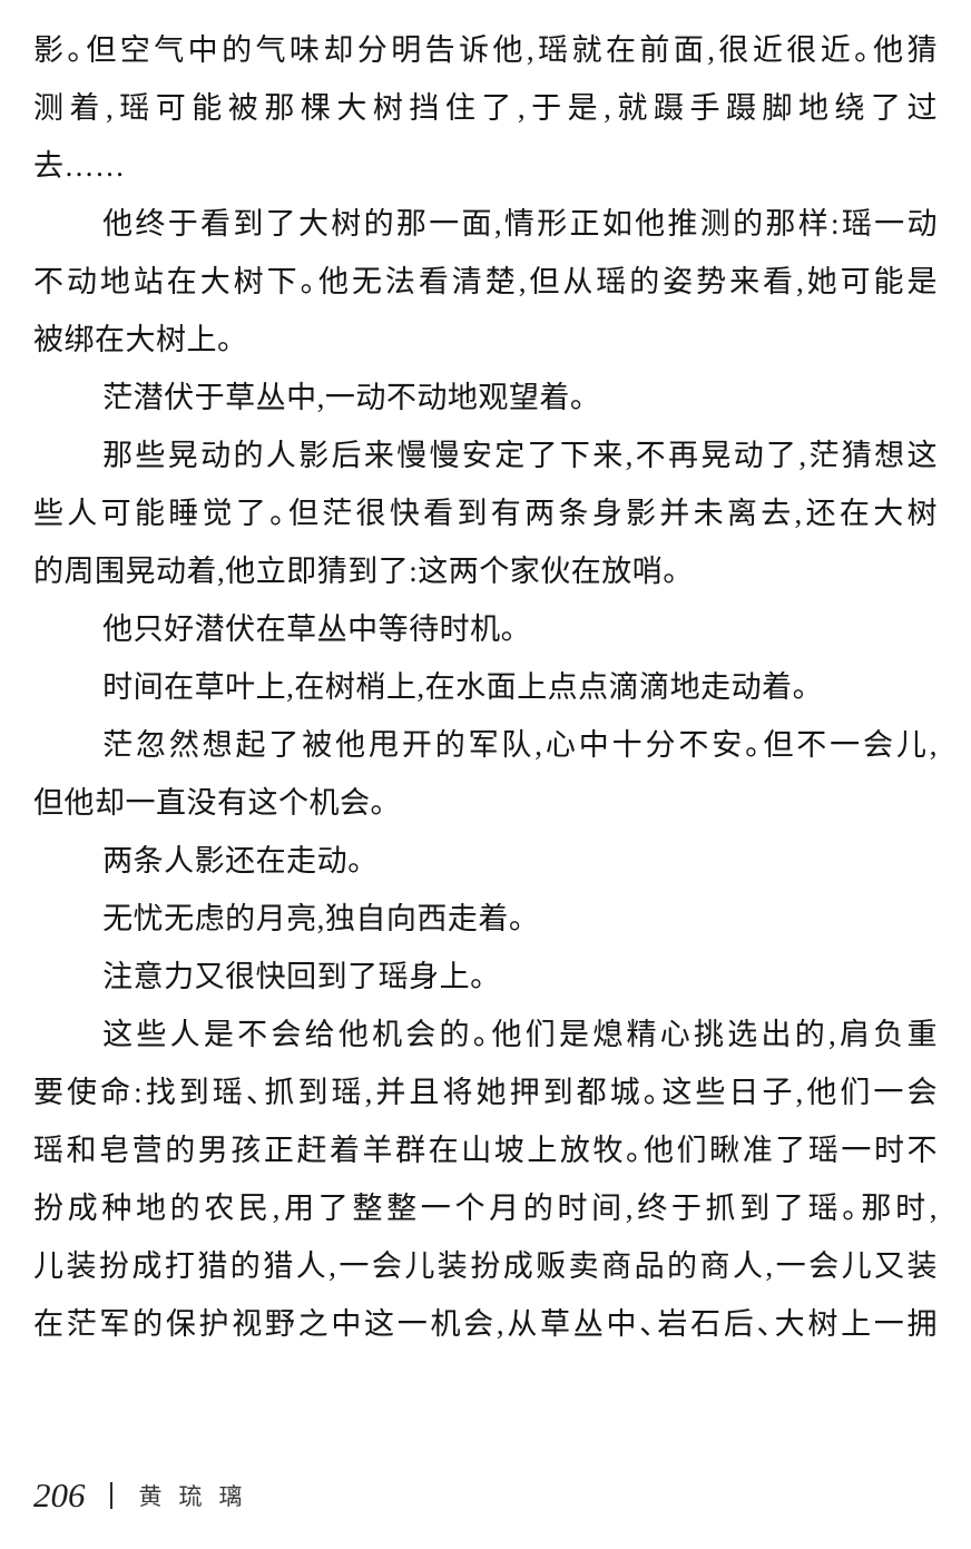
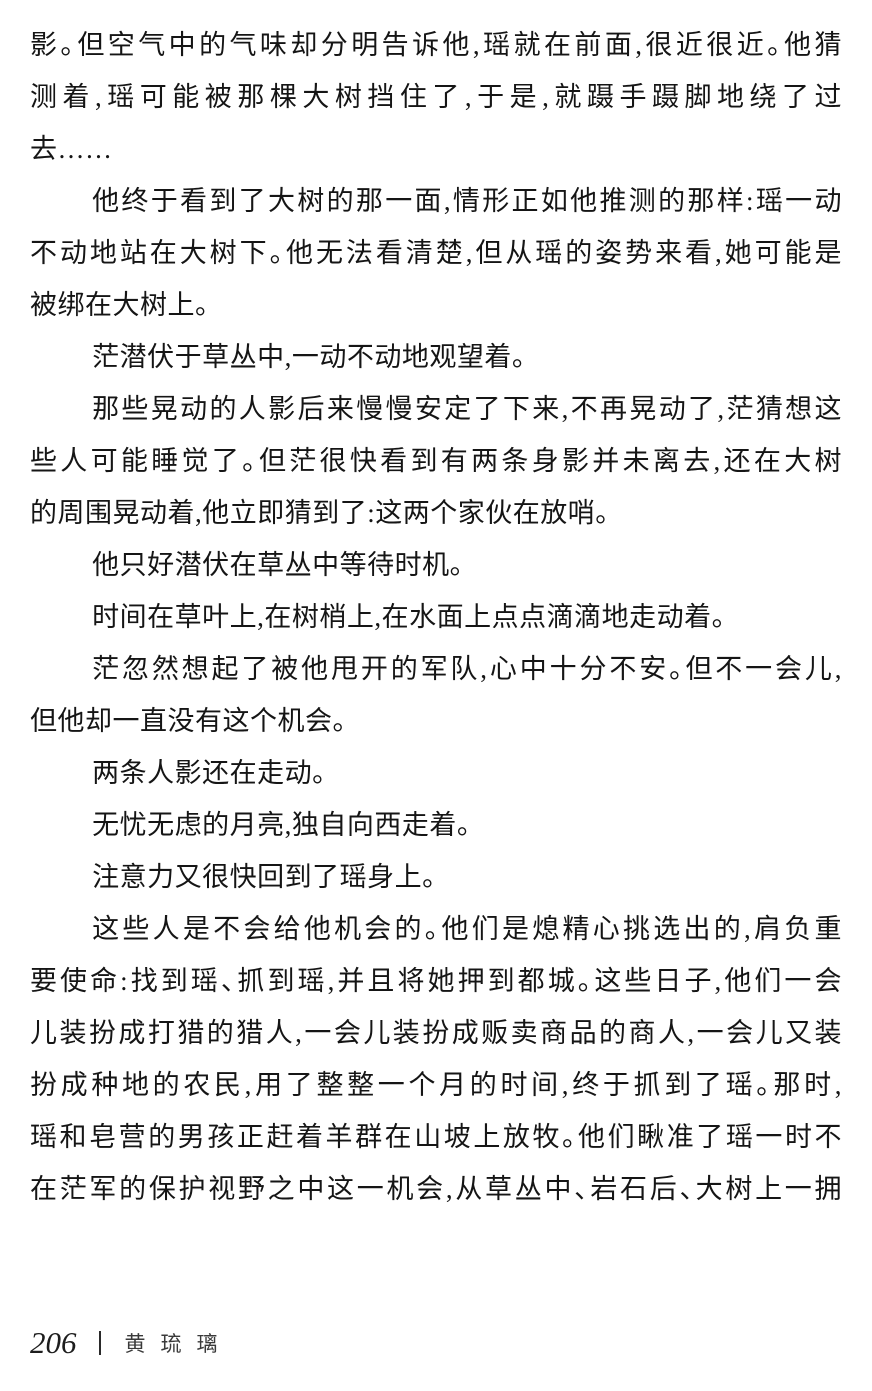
  影。但空气中的气味却分明告诉他,瑶就在前面,很近很近。他猜
  测着,瑶可能被那棵大树挡住了,于是,就蹑手蹑脚地绕了过
  去……
  他终于看到了大树的那一面,情形正如他推测的那样:瑶一动
  不动地站在大树下。他无法看清楚,但从瑶的姿势来看,她可能是
  被绑在大树上。
  茫潜伏于草丛中,一动不动地观望着。
  那些晃动的人影后来慢慢安定了下来,不再晃动了,茫猜想这
  些人可能睡觉了。但茫很快看到有两条身影并未离去,还在大树
  的周围晃动着,他立即猜到了:这两个家伙在放哨。
  他只好潜伏在草丛中等待时机。
  时间在草叶上,在树梢上,在水面上点点滴滴地走动着。
  茫忽然想起了被他甩开的军队,心中十分不安。但不一会儿,
  但他却一直没有这个机会。
  两条人影还在走动。
  无忧无虑的月亮,独自向西走着。
  注意力又很快回到了瑶身上。
  这些人是不会给他机会的。他们是熄精心挑选出的,肩负重
  要使命:找到瑶、抓到瑶,并且将她押到都城。这些日子,他们一会
- 瑶和皂营的男孩正赶着羊群在山坡上放牧。他们瞅准了瑶一时不
+ 儿装扮成打猎的猎人,一会儿装扮成贩卖商品的商人,一会儿又装
  扮成种地的农民,用了整整一个月的时间,终于抓到了瑶。那时,
- 儿装扮成打猎的猎人,一会儿装扮成贩卖商品的商人,一会儿又装
+ 瑶和皂营的男孩正赶着羊群在山坡上放牧。他们瞅准了瑶一时不
  在茫军的保护视野之中这一机会,从草丛中、岩石后、大树上一拥
  206
  黄琉璃
